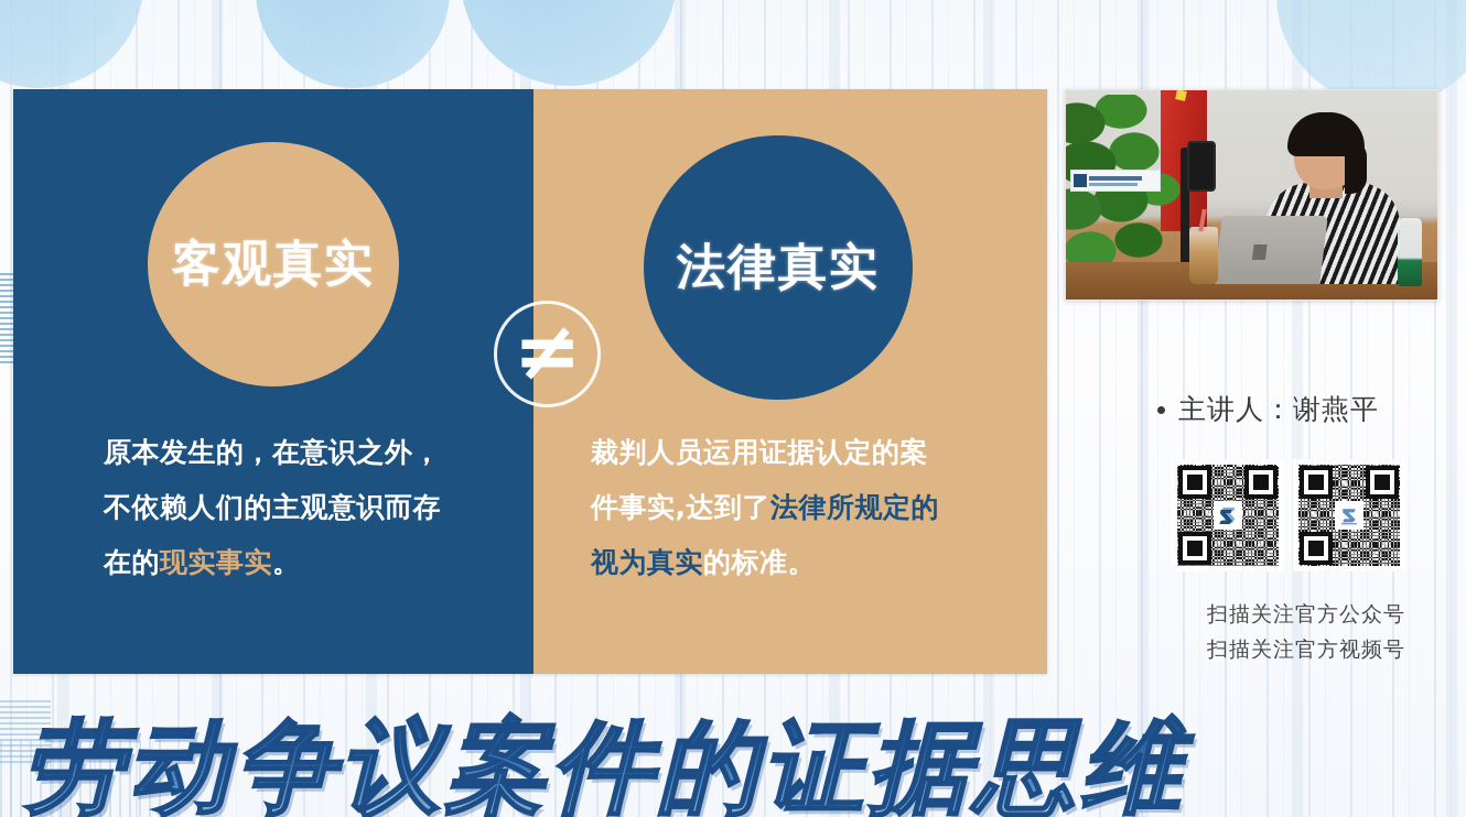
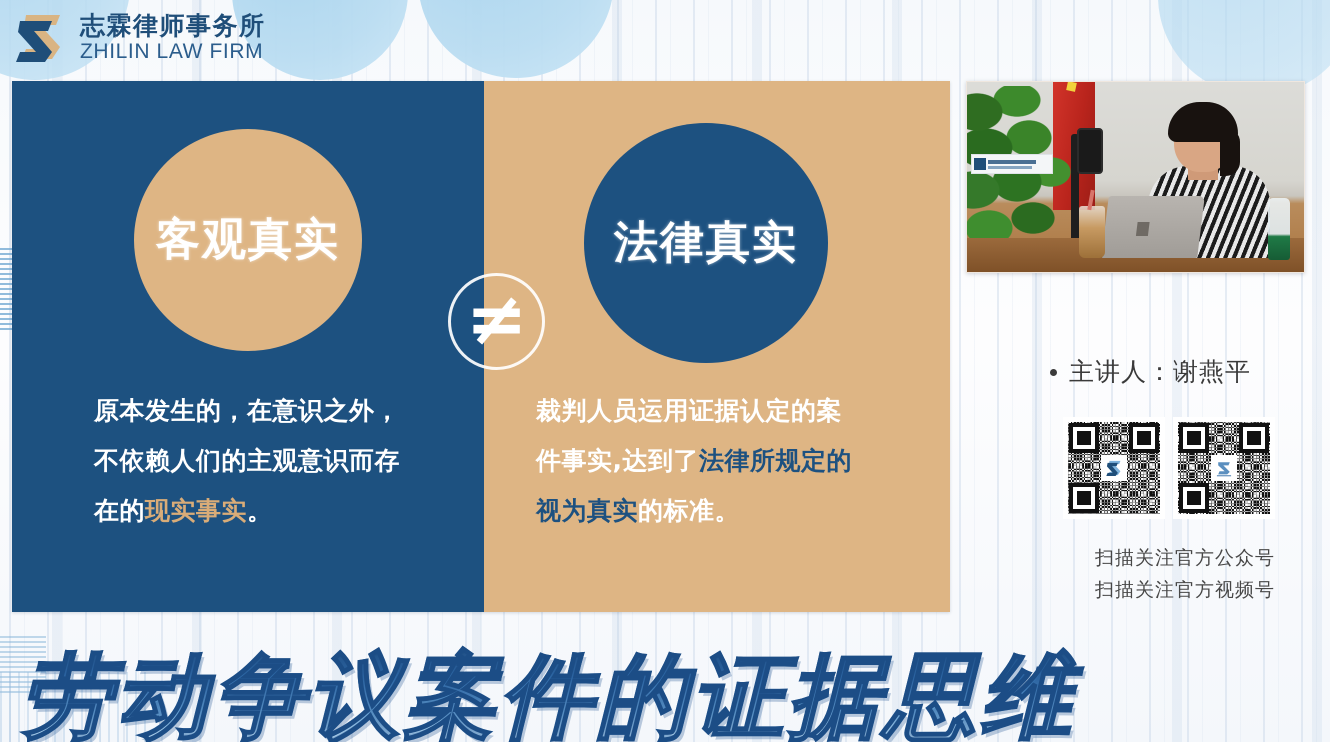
+ 志霖律师事务所
+ ZHILIN LAW FIRM
  客观真实
  原本发生的，在意识之外，
  不依赖人们的主观意识而存
  在的现实事实。
  法律真实
  裁判人员运用证据认定的案
  件事实,达到了法律所规定的
  视为真实的标准。
  ≠
  主讲人：谢燕平
  扫描关注官方公众号
  扫描关注官方视频号
  劳动争议案件的证据思维
